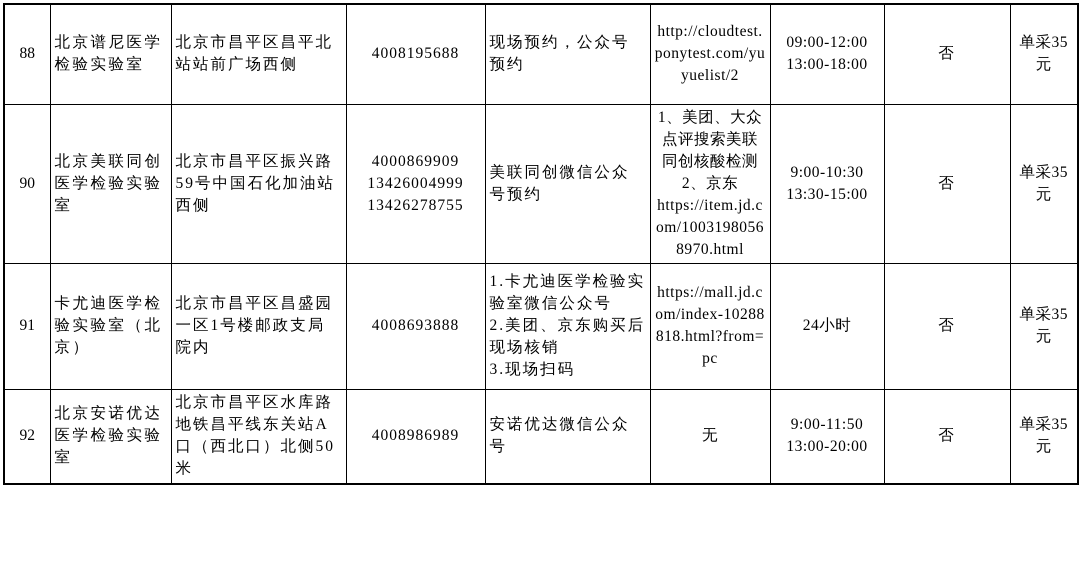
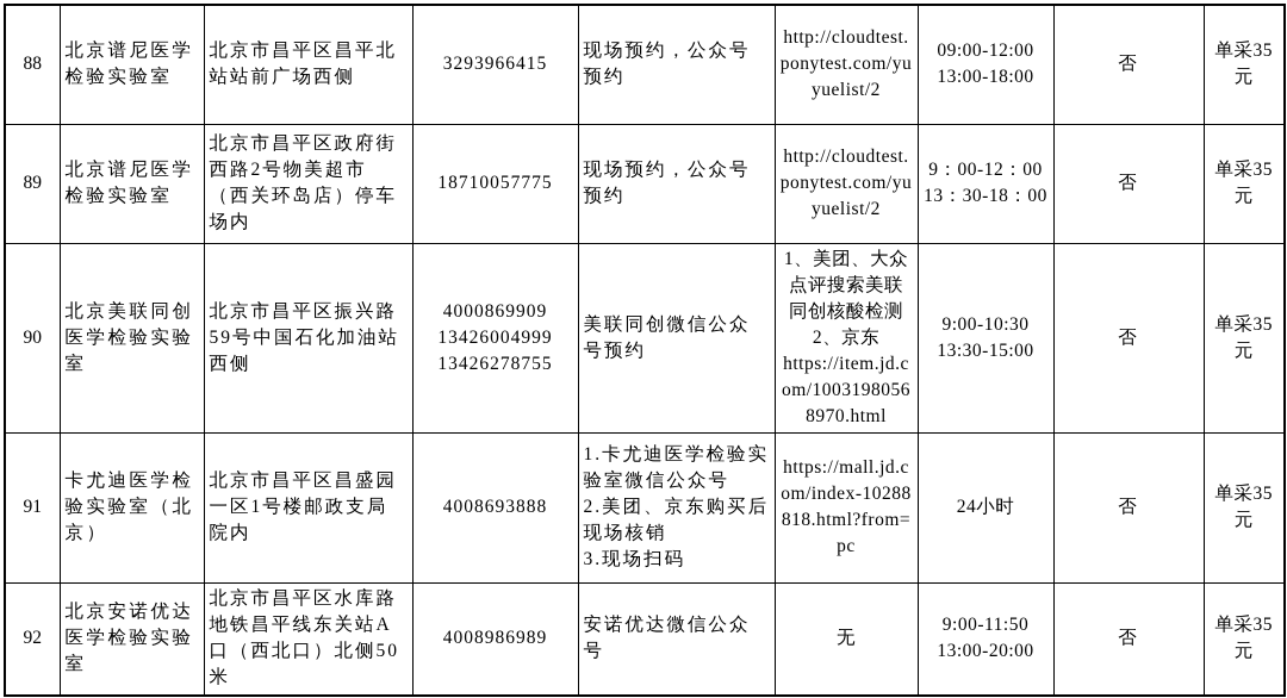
- 88	北京谱尼医学检验实验室	北京市昌平区昌平北站站前广场西侧	4008195688	现场预约，公众号预约	http://cloudtest.ponytest.com/yuyuelist/2	09:00-12:00 13:00-18:00	否	单采35元
+ 88	北京谱尼医学检验实验室	北京市昌平区昌平北站站前广场西侧	3293966415	现场预约，公众号预约	http://cloudtest.ponytest.com/yuyuelist/2	09:00-12:00 13:00-18:00	否	单采35元
+ 89	北京谱尼医学检验实验室	北京市昌平区政府街西路2号物美超市（西关环岛店）停车场内	18710057775	现场预约，公众号预约	http://cloudtest.ponytest.com/yuyuelist/2	9：00-12：00 13：30-18：00	否	单采35元
  90	北京美联同创医学检验实验室	北京市昌平区振兴路59号中国石化加油站西侧	4000869909 13426004999 13426278755	美联同创微信公众号预约	1、美团、大众点评搜索美联同创核酸检测 2、京东 https://item.jd.com/10031980568970.html	9:00-10:30 13:30-15:00	否	单采35元
  91	卡尤迪医学检验实验室（北京）	北京市昌平区昌盛园一区1号楼邮政支局院内	4008693888	1.卡尤迪医学检验实验室微信公众号 2.美团、京东购买后现场核销 3.现场扫码	https://mall.jd.com/index-10288818.html?from=pc	24小时	否	单采35元
  92	北京安诺优达医学检验实验室	北京市昌平区水库路地铁昌平线东关站A口（西北口）北侧50米	4008986989	安诺优达微信公众号	无	9:00-11:50 13:00-20:00	否	单采35元
